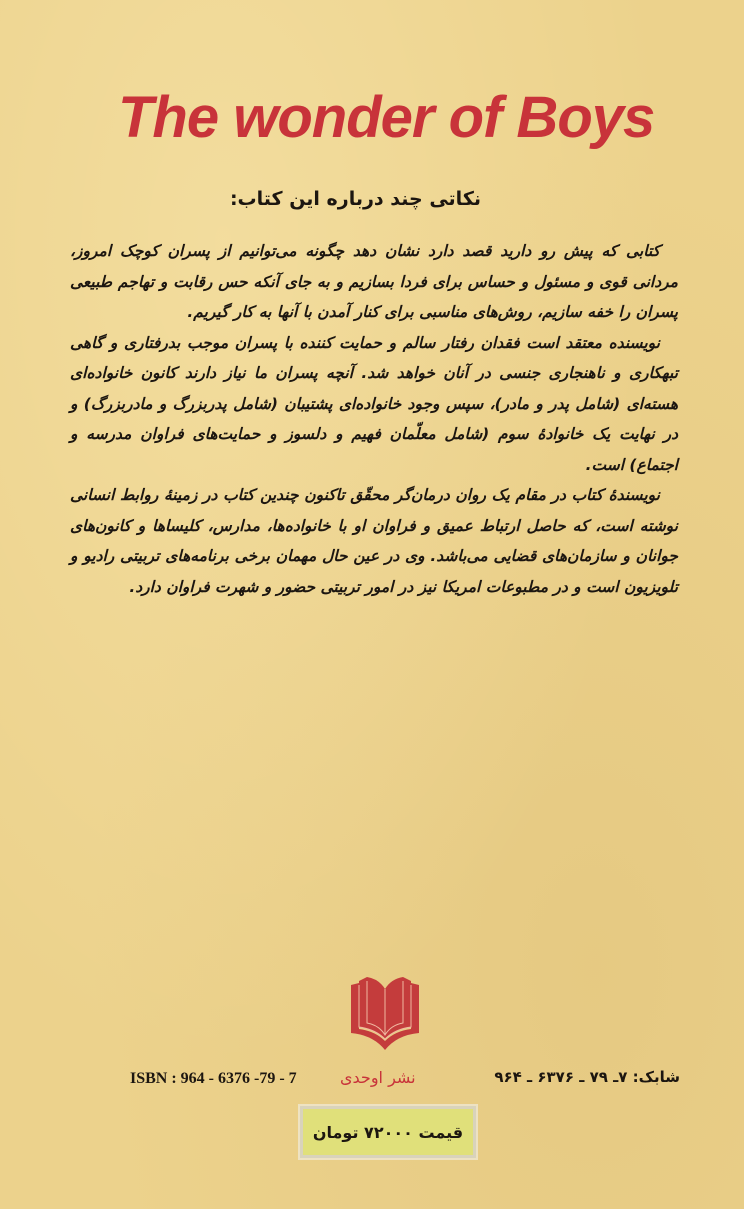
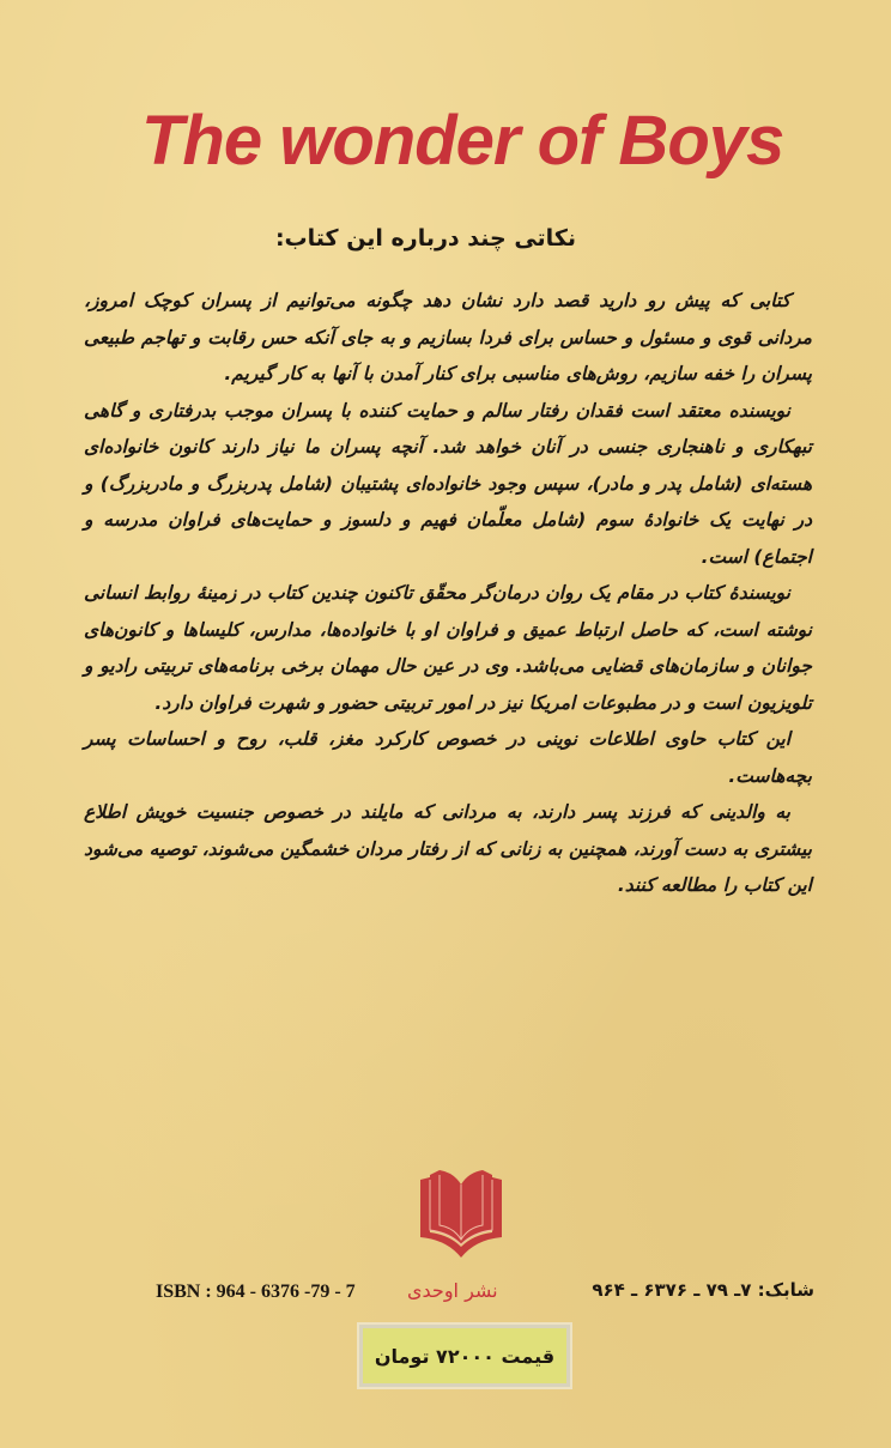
  The wonder of Boys
  نکاتی چند درباره این کتاب:
  کتابی که پیش رو دارید قصد دارد نشان دهد چگونه می‌توانیم از پسران کوچک امروز، مردانی قوی و مسئول و حساس برای فردا بسازیم و به جای آنکه حس رقابت و تهاجم طبیعی پسران را خفه سازیم، روش‌های مناسبی برای کنار آمدن با آنها به کار گیریم.
  نویسنده معتقد است فقدان رفتار سالم و حمایت کننده با پسران موجب بدرفتاری و گاهی تبهکاری و ناهنجاری جنسی در آنان خواهد شد. آنچه پسران ما نیاز دارند کانون خانواده‌ای هسته‌ای (شامل پدر و مادر)، سپس وجود خانواده‌ای پشتیبان (شامل پدربزرگ و مادربزرگ) و در نهایت یک خانوادهٔ سوم (شامل معلّمان فهیم و دلسوز و حمایت‌های فراوان مدرسه و اجتماع) است.
  نویسندهٔ کتاب در مقام یک روان درمان‌گر محقّق تاکنون چندین کتاب در زمینهٔ روابط انسانی نوشته است، که حاصل ارتباط عمیق و فراوان او با خانواده‌ها، مدارس، کلیساها و کانون‌های جوانان و سازمان‌های قضایی می‌باشد. وی در عین حال مهمان برخی برنامه‌های تربیتی رادیو و تلویزیون است و در مطبوعات امریکا نیز در امور تربیتی حضور و شهرت فراوان دارد.
+ این کتاب حاوی اطلاعات نوینی در خصوص کارکرد مغز، قلب، روح و احساسات پسر بچه‌هاست.
+ به والدینی که فرزند پسر دارند، به مردانی که مایلند در خصوص جنسیت خویش اطلاع بیشتری به دست آورند، همچنین به زنانی که از رفتار مردان خشمگین می‌شوند، توصیه می‌شود این کتاب را مطالعه کنند.
  ISBN : 964 - 6376 -79 - 7
  نشر اوحدی
  شابک: ۷ـ ۷۹ ـ ۶۳۷۶ ـ ۹۶۴
  قیمت ۷۲۰۰۰ تومان
